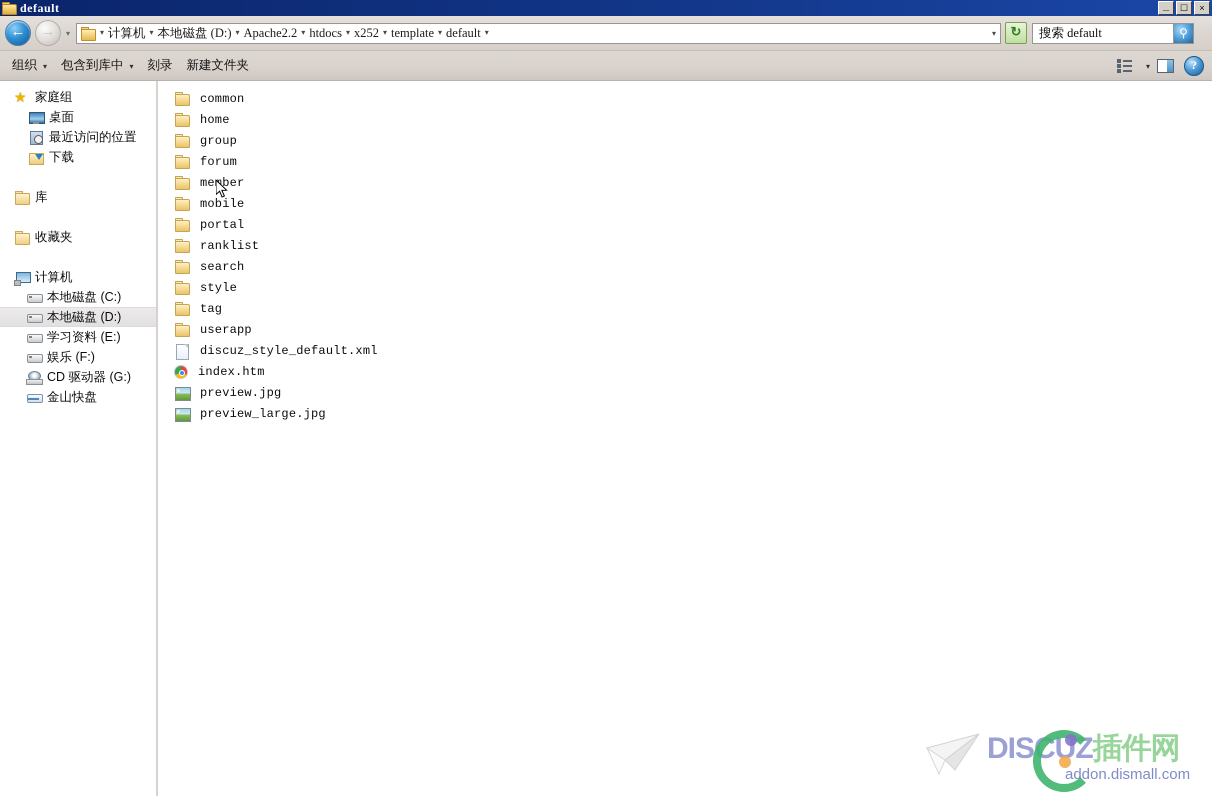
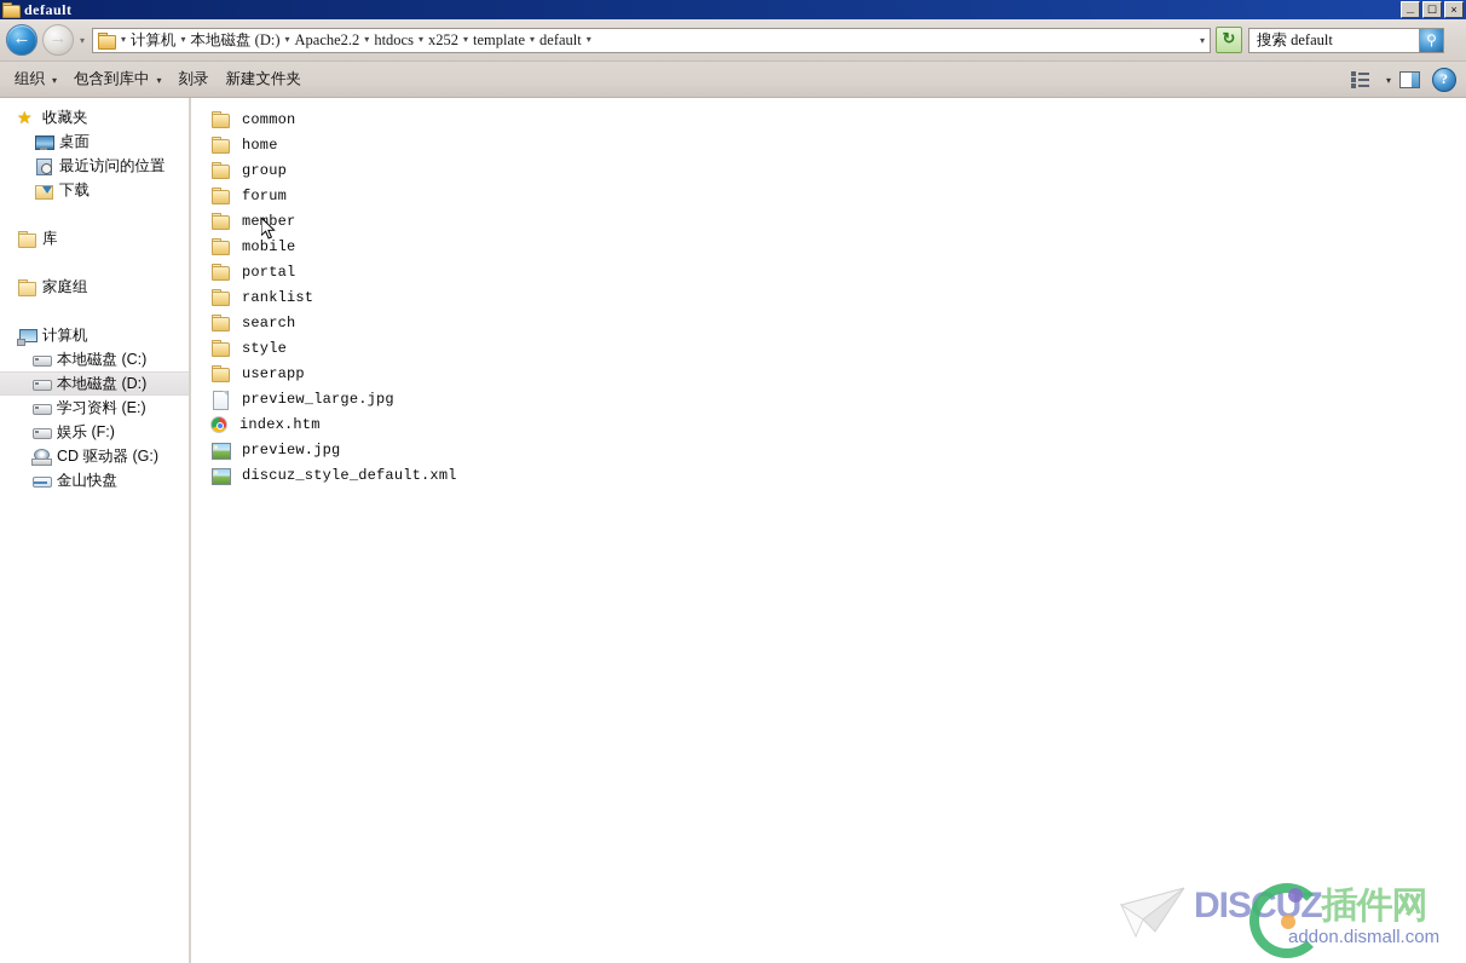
  default
  _
  ☐
  ×
  ←
  →
  ▾
  ▾
  计算机
  ▾
  本地磁盘 (D:)
  ▾
  Apache2.2
  ▾
  htdocs
  ▾
  x252
  ▾
  template
  ▾
  default
  ▾
  ▾
  ↻
  搜索 default
  ⚲
  组织
  ▾
  包含到库中
  ▾
  刻录
  新建文件夹
  ▾
  ?
  ★
- 家庭组
+ 收藏夹
  桌面
  最近访问的位置
  下载
  库
- 收藏夹
+ 家庭组
  计算机
  本地磁盘 (C:)
  本地磁盘 (D:)
  学习资料 (E:)
  娱乐 (F:)
  CD 驱动器 (G:)
  金山快盘
  common
  home
  group
  forum
  meber
  mobile
  portal
  ranklist
  search
  style
- tag
  userapp
- discuz_style_default.xml
+ preview_large.jpg
  index.htm
  preview.jpg
- preview_large.jpg
+ discuz_style_default.xml
  DISCUZ插件网
  addon.dismall.com
